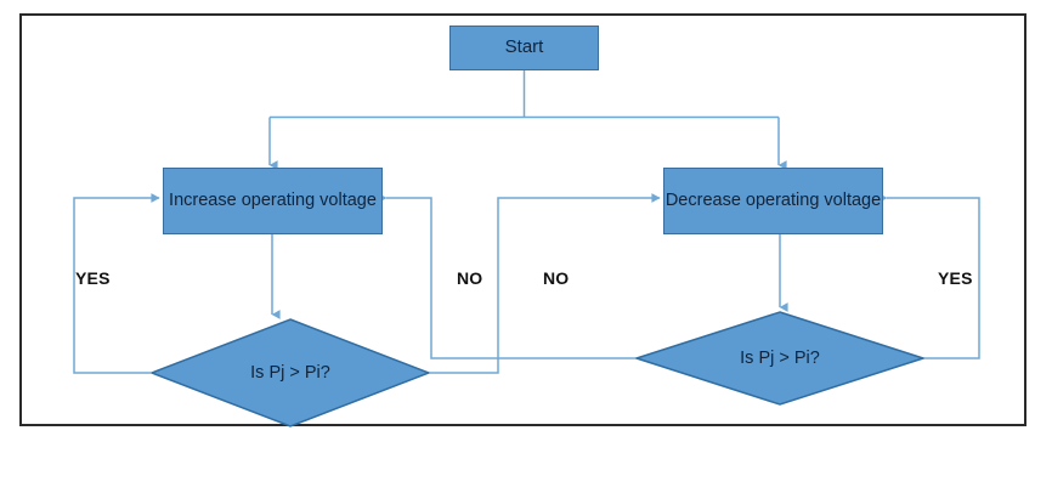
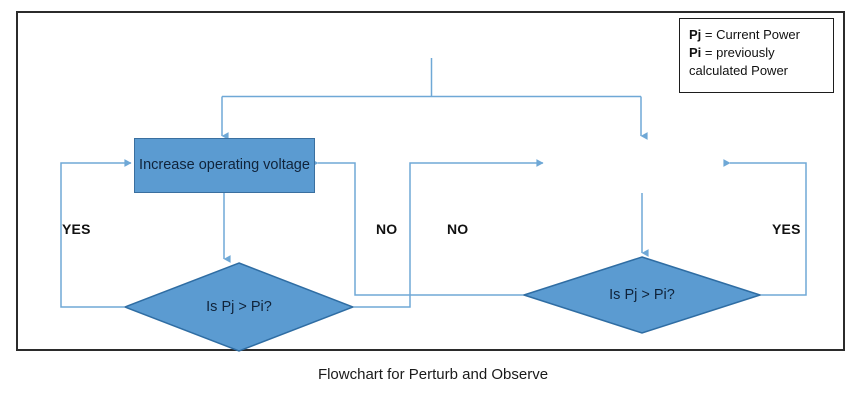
- Start
  Increase operating voltage
- Decrease operating voltage
  Is Pj > Pi?
  Is Pj > Pi?
  YES
  NO
  NO
  YES
+ Pj = Current Power
+ Pi = previously calculated Power
+ Flowchart for Perturb and Observe
